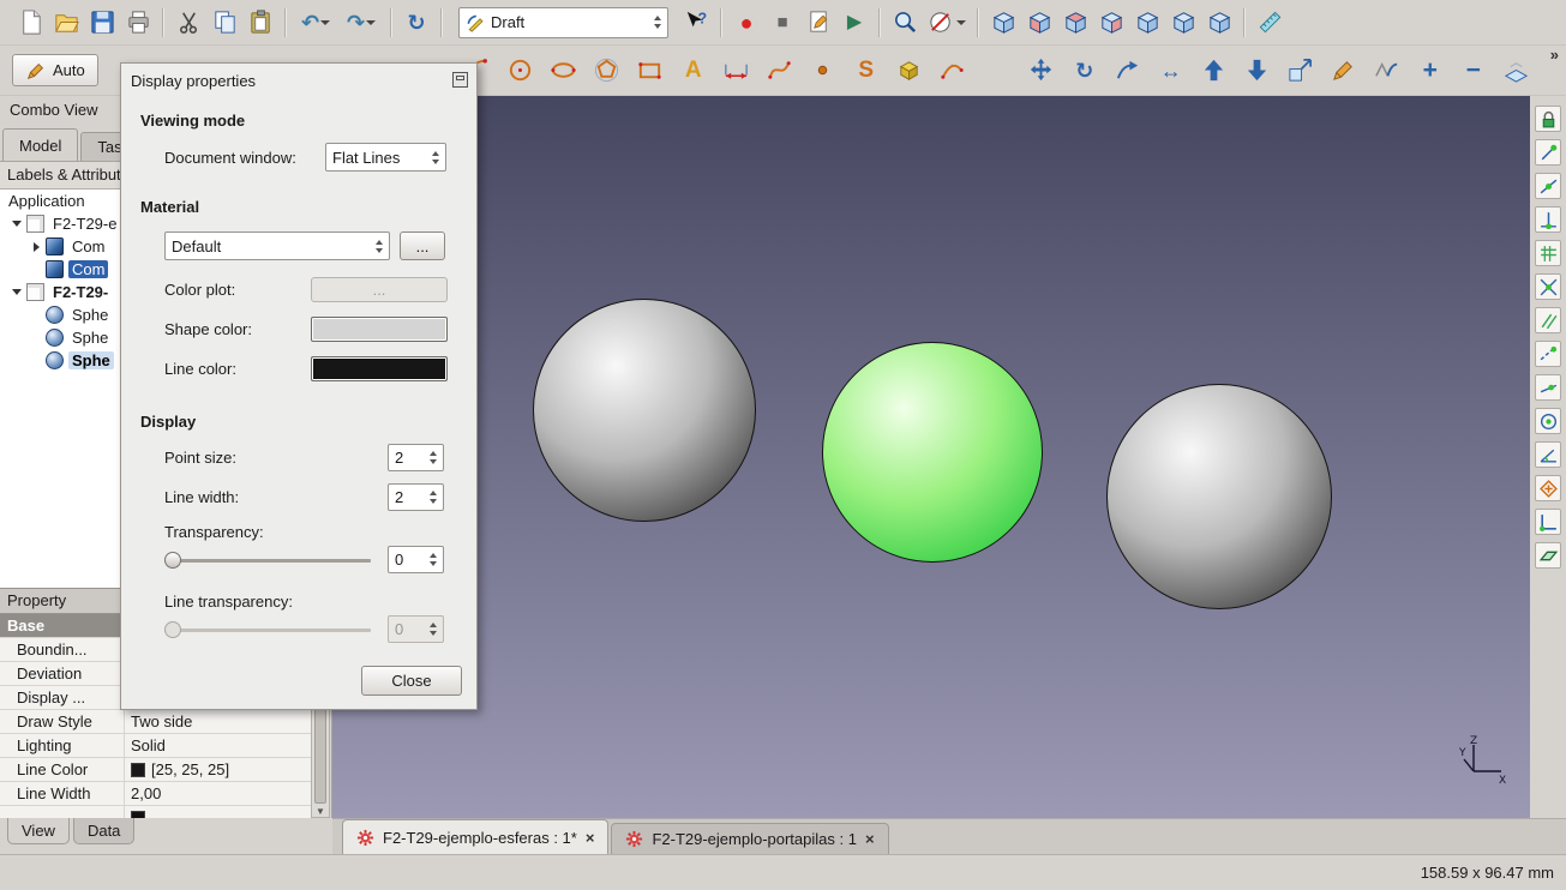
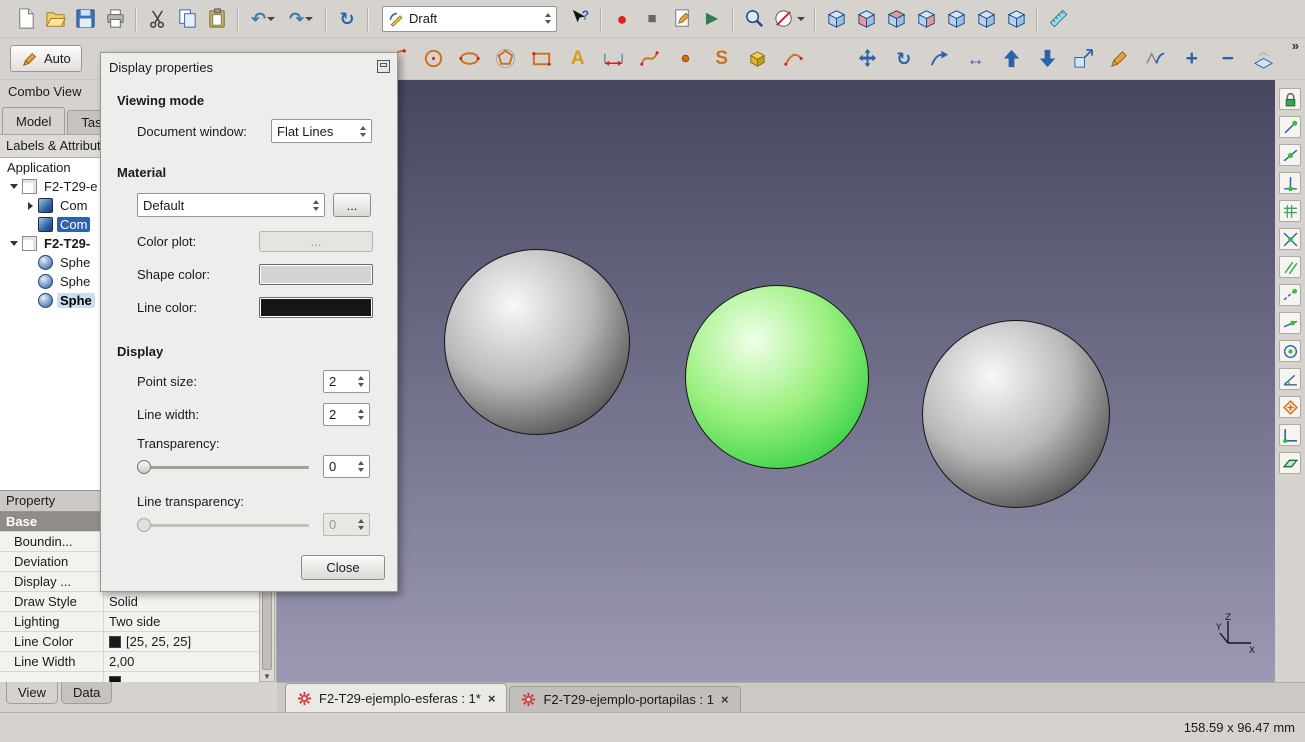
  ↶
  ↷
  ↻
  Draft
  ?
  ●
  ■
  ▶
  Auto
  A
  S
  ↻
  ↔
  +
  −
  »
  Combo View
  Model
  Labels & Attribut
  Application
  F2-T29-e
  Com
  Com
  F2-T29-
  Sphe
  Sphe
  Sphe
  Property
  Base
  Boundin...
  Deviation
  Display ...
  Draw Style
- Two side
+ Solid
  Lighting
- Solid
+ Two side
  Line Color
  [25, 25, 25]
  Line Width
  2,00
  ▼
  View
  Data
  Z
  Y
  X
  Display properties
  Viewing mode
  Document window:
  Flat Lines
  Material
  Default
  ...
  Color plot:
  ...
  Shape color:
  Line color:
  Display
  Point size:
  2
  Line width:
  2
  Transparency:
  0
  Line transparency:
  0
  Close
  F2-T29-ejemplo-esferas : 1*
  ×
  F2-T29-ejemplo-portapilas : 1
  ×
  158.59 x 96.47 mm
